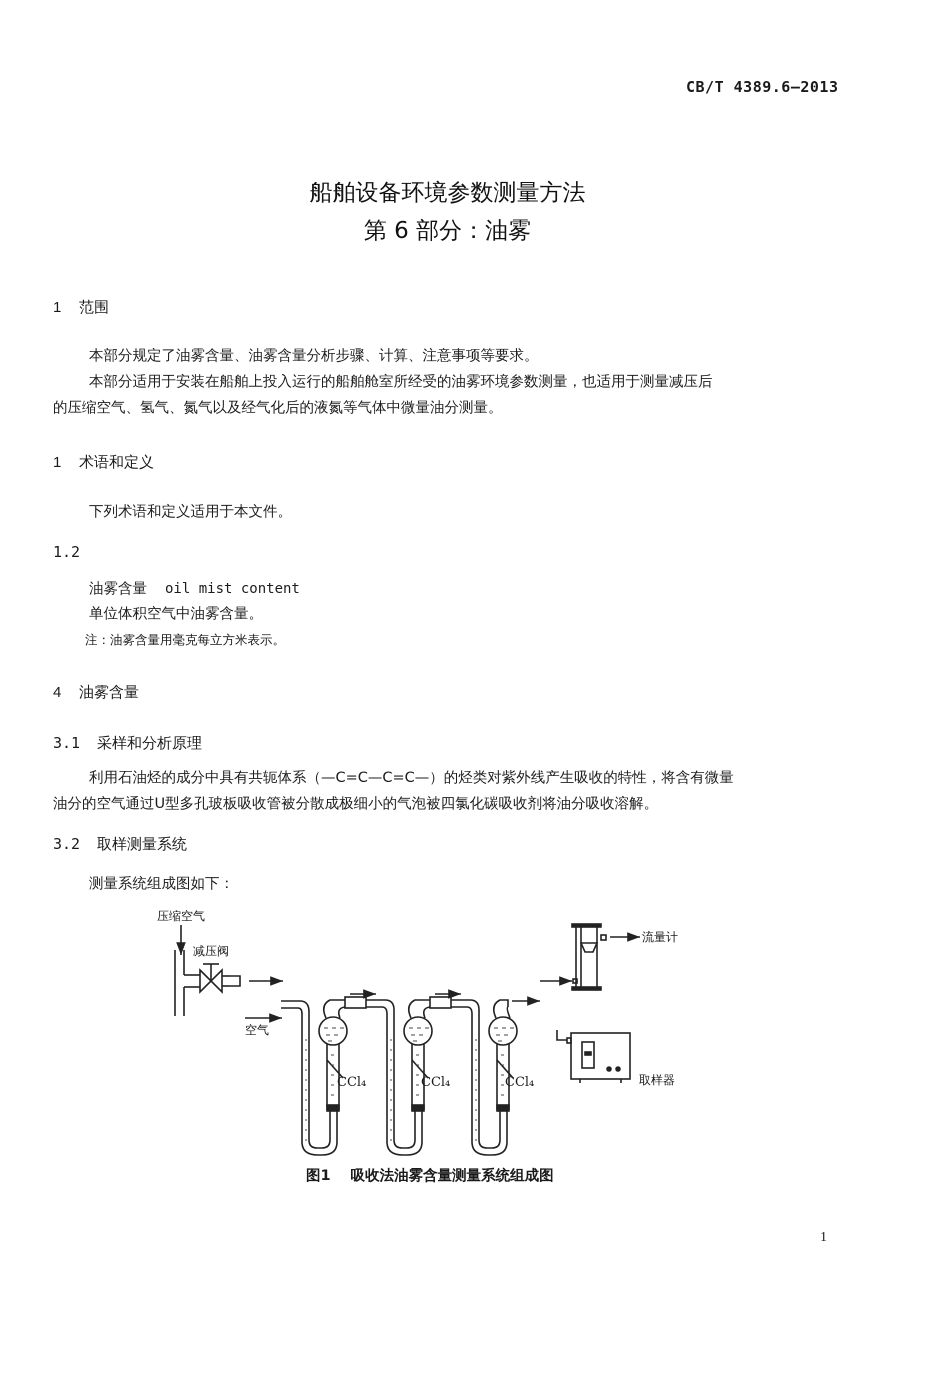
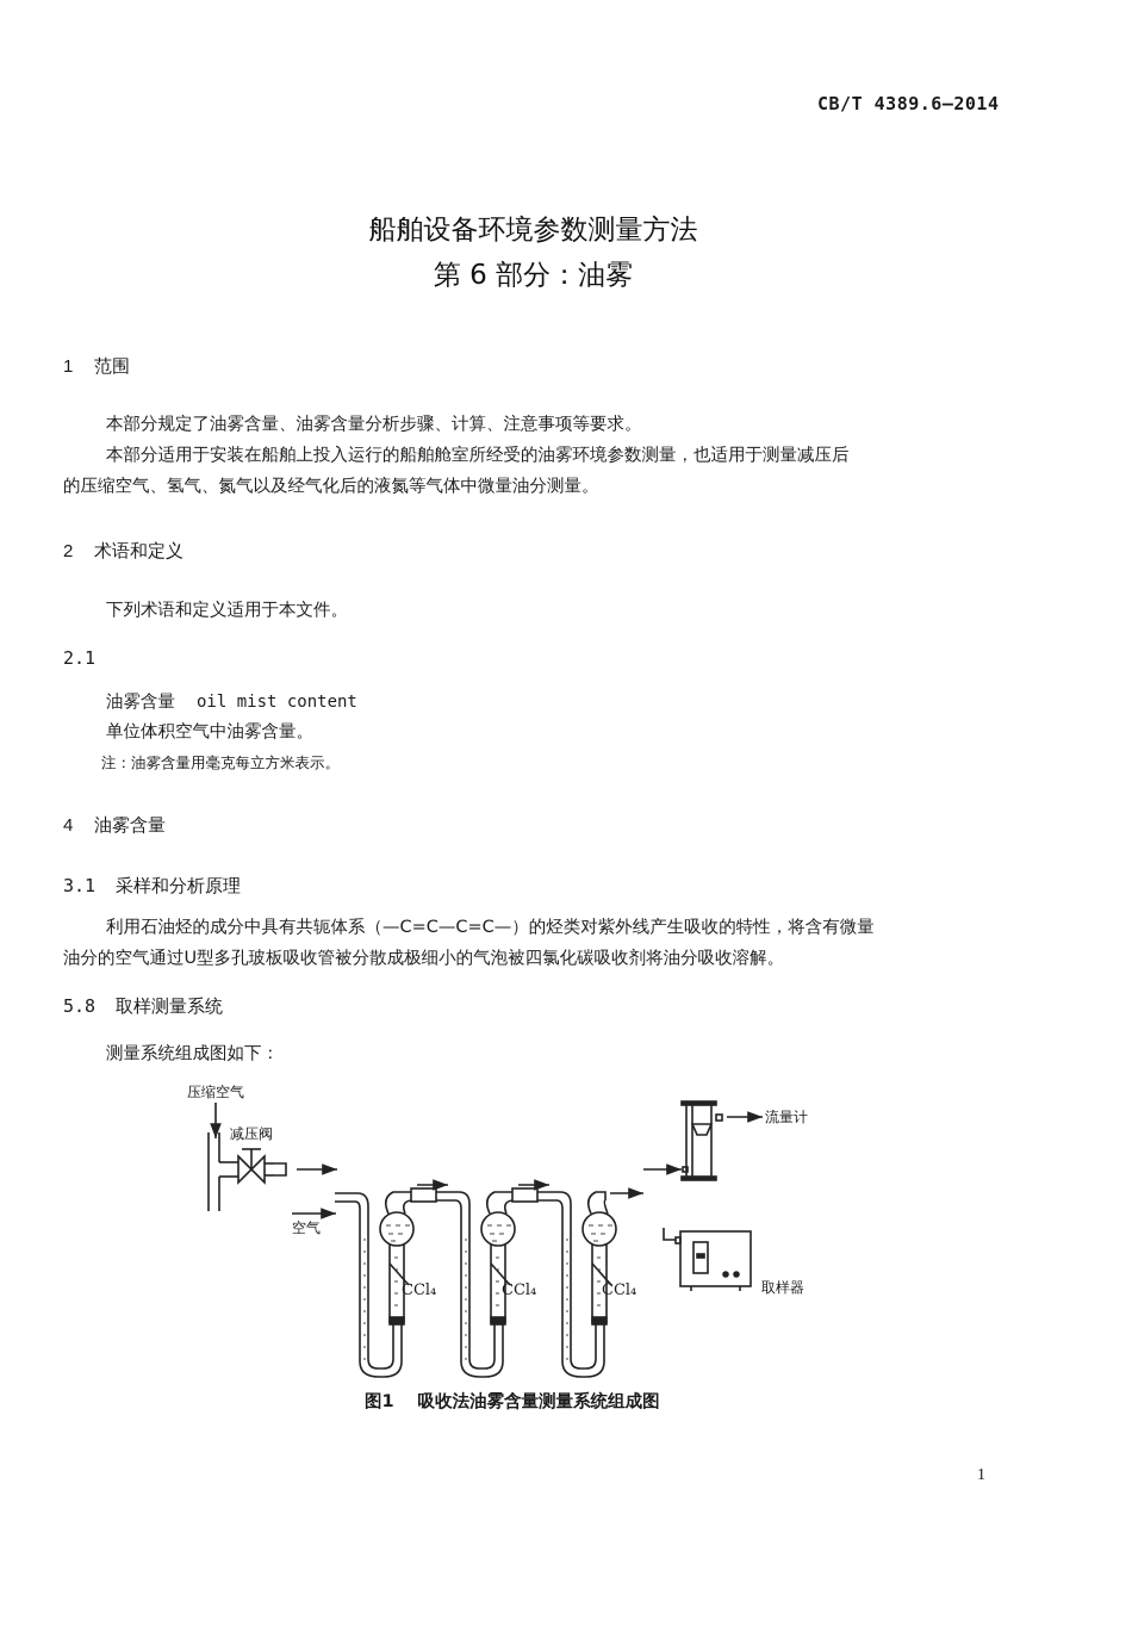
- CB/T 4389.6—2013
+ CB/T 4389.6—2014
  船舶设备环境参数测量方法
  第 6 部分：油雾
  1 范围
  本部分规定了油雾含量、油雾含量分析步骤、计算、注意事项等要求。
  本部分适用于安装在船舶上投入运行的船舶舱室所经受的油雾环境参数测量，也适用于测量减压后
  的压缩空气、氢气、氮气以及经气化后的液氮等气体中微量油分测量。
- 1 术语和定义
+ 2 术语和定义
  下列术语和定义适用于本文件。
- 1.2
+ 2.1
  油雾含量 oil mist content
  单位体积空气中油雾含量。
  注：油雾含量用毫克每立方米表示。
  4 油雾含量
  3.1 采样和分析原理
  利用石油烃的成分中具有共轭体系（—C=C—C=C—）的烃类对紫外线产生吸收的特性，将含有微量
  油分的空气通过U型多孔玻板吸收管被分散成极细小的气泡被四氯化碳吸收剂将油分吸收溶解。
- 3.2 取样测量系统
+ 5.8 取样测量系统
  测量系统组成图如下：
  压缩空气
  减压阀
  空气
  CCl₄
  CCl₄
  CCl₄
  流量计
  取样器
  图1 吸收法油雾含量测量系统组成图
  1
